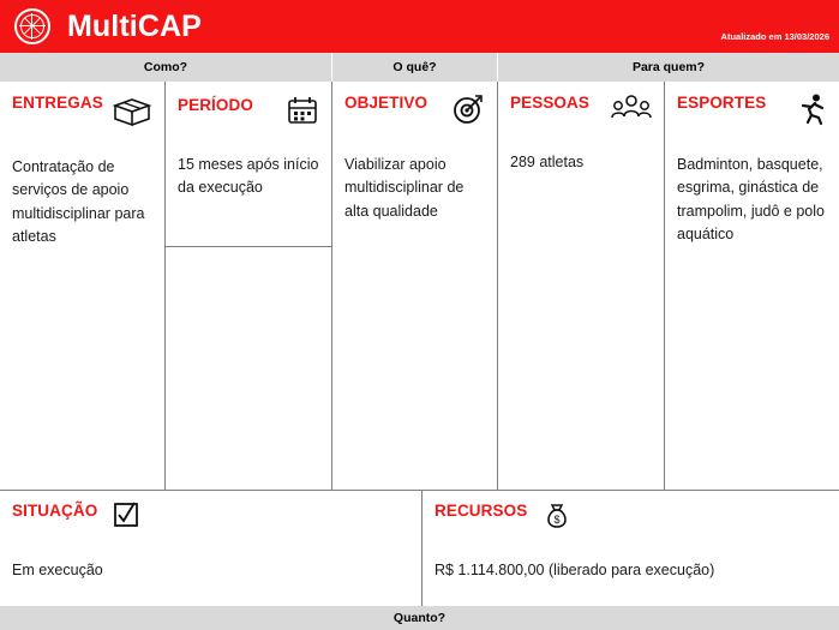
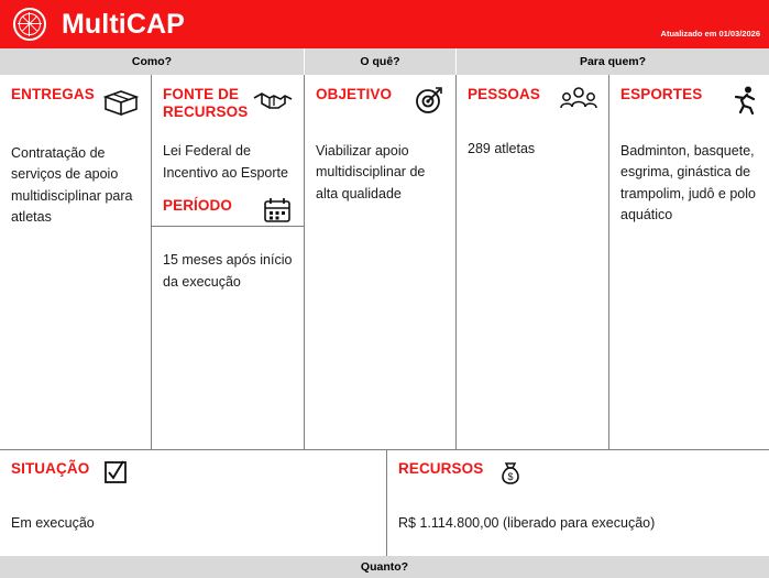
  MultiCAP
- Atualizado em 13/03/2026
+ Atualizado em 01/03/2026
  Como?
  O quê?
  Para quem?
  ENTREGAS
  Contratação de serviços de apoio multidisciplinar para atletas
+ FONTE DE RECURSOS
+ Lei Federal de Incentivo ao Esporte
  PERÍODO
  15 meses após início da execução
  OBJETIVO
  Viabilizar apoio multidisciplinar de alta qualidade
  PESSOAS
  289 atletas
  ESPORTES
  Badminton, basquete, esgrima, ginástica de trampolim, judô e polo aquático
  SITUAÇÃO
  Em execução
  RECURSOS
  $
  R$ 1.114.800,00 (liberado para execução)
  Quanto?
